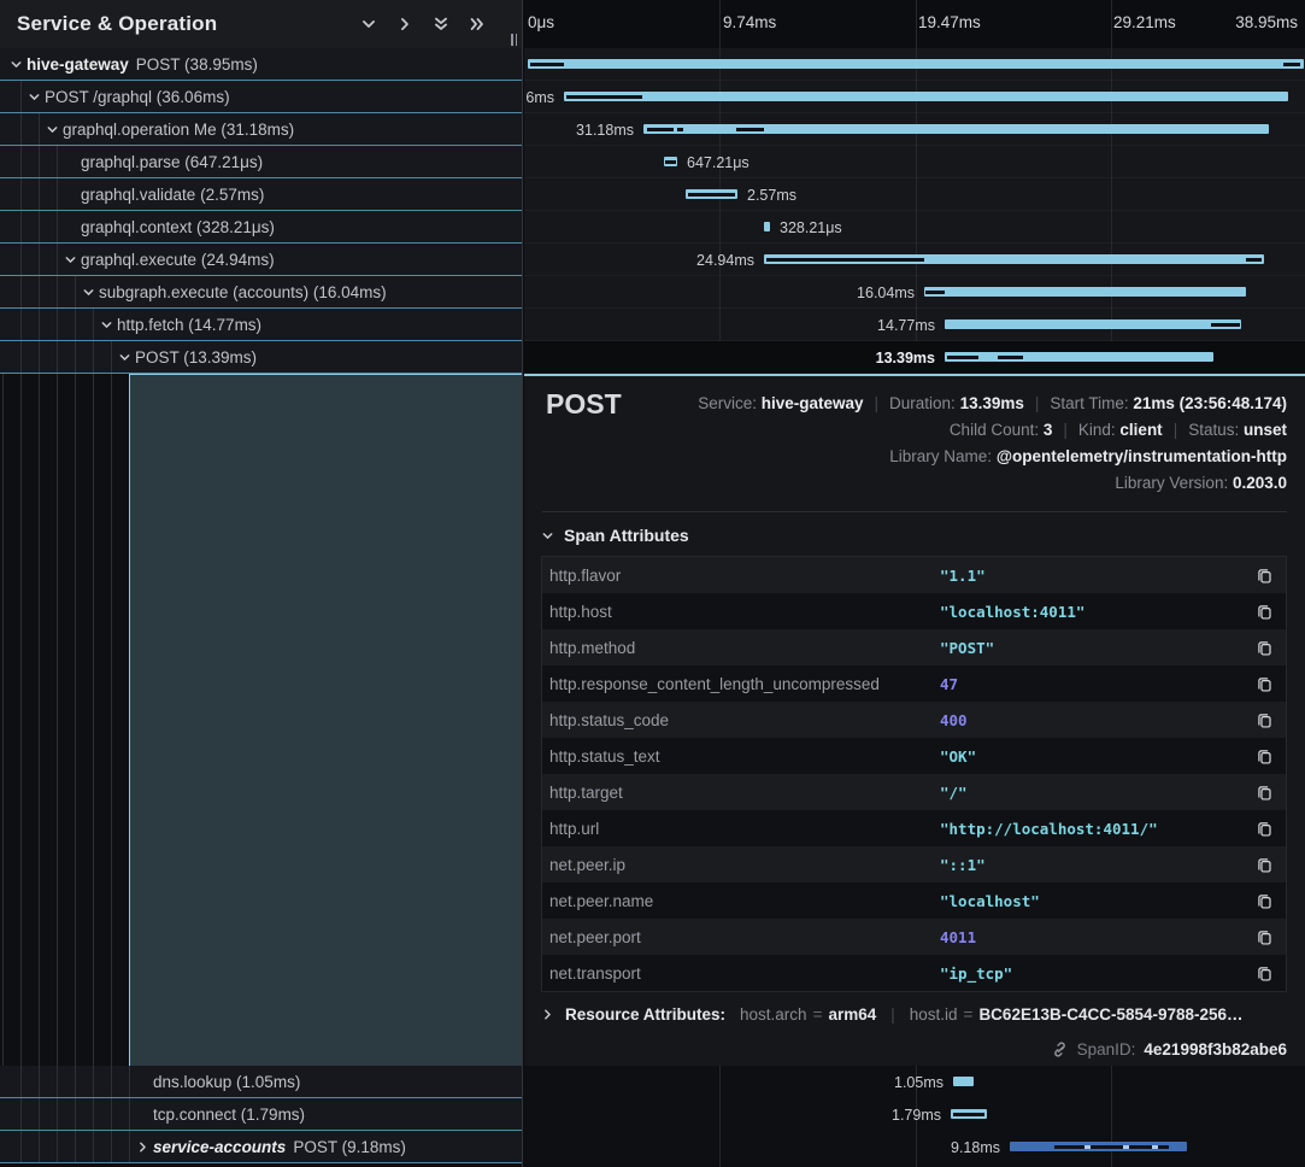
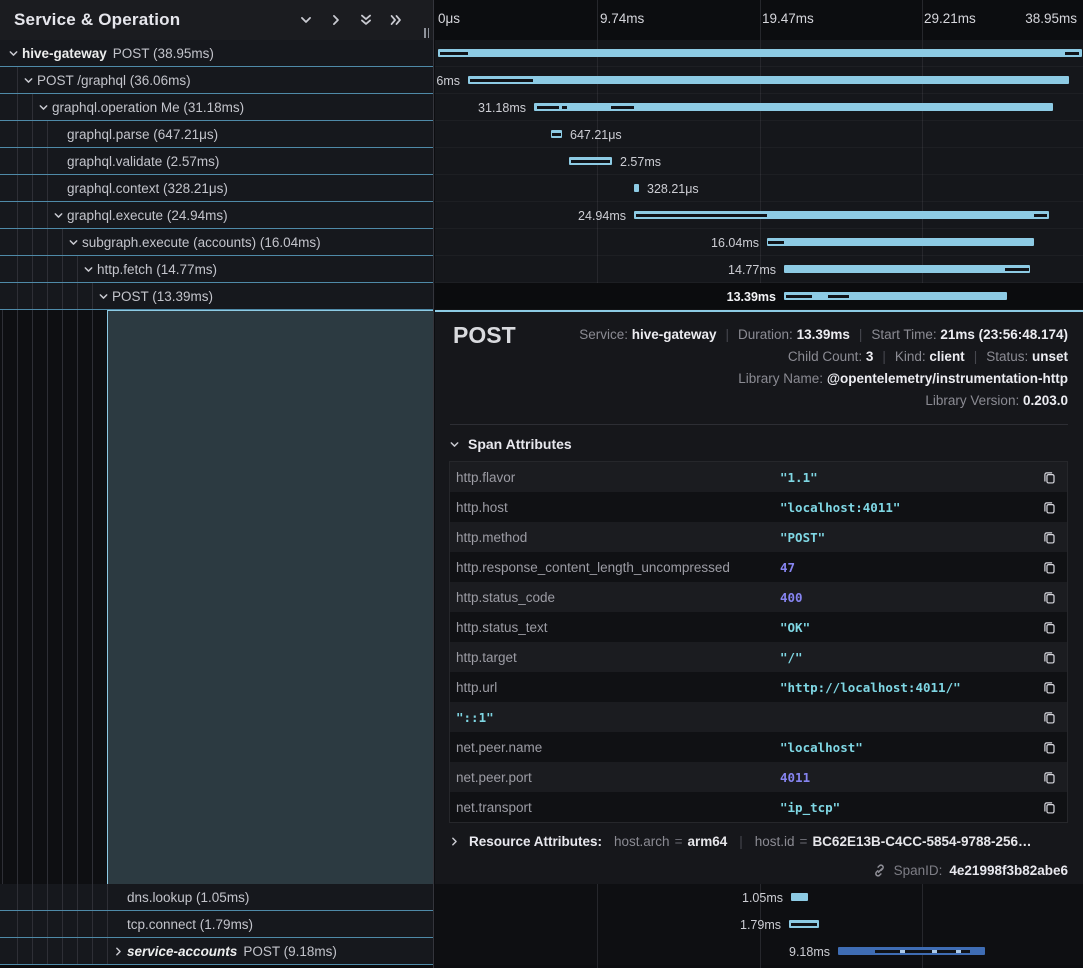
  Service & Operation
  hive-gateway
  POST (38.95ms)
  POST /graphql (36.06ms)
  graphql.operation Me (31.18ms)
  graphql.parse (647.21μs)
  graphql.validate (2.57ms)
  graphql.context (328.21μs)
  graphql.execute (24.94ms)
  subgraph.execute (accounts) (16.04ms)
  http.fetch (14.77ms)
  POST (13.39ms)
  dns.lookup (1.05ms)
  tcp.connect (1.79ms)
  service-accounts
  POST (9.18ms)
  0μs
  9.74ms
  19.47ms
  29.21ms
  38.95ms
  6ms
  31.18ms
  647.21μs
  2.57ms
  328.21μs
  24.94ms
  16.04ms
  14.77ms
  13.39ms
  POST
  Service: hive-gateway | Duration: 13.39ms | Start Time: 21ms (23:56:48.174)
  Child Count: 3 | Kind: client | Status: unset
  Library Name: @opentelemetry/instrumentation-http
  Library Version: 0.203.0
  Span Attributes
  http.flavor
  "1.1"
  http.host
  "localhost:4011"
  http.method
  "POST"
  http.response_content_length_uncompressed
  47
  http.status_code
  400
  http.status_text
  "OK"
  http.target
  "/"
  http.url
  "http://localhost:4011/"
- net.peer.ip
  "::1"
  net.peer.name
  "localhost"
  net.peer.port
  4011
  net.transport
  "ip_tcp"
  Resource Attributes:
  host.arch = arm64 | host.id = BC62E13B-C4CC-5854-9788-256…
  SpanID:
  4e21998f3b82abe6
  1.05ms
  1.79ms
  9.18ms
